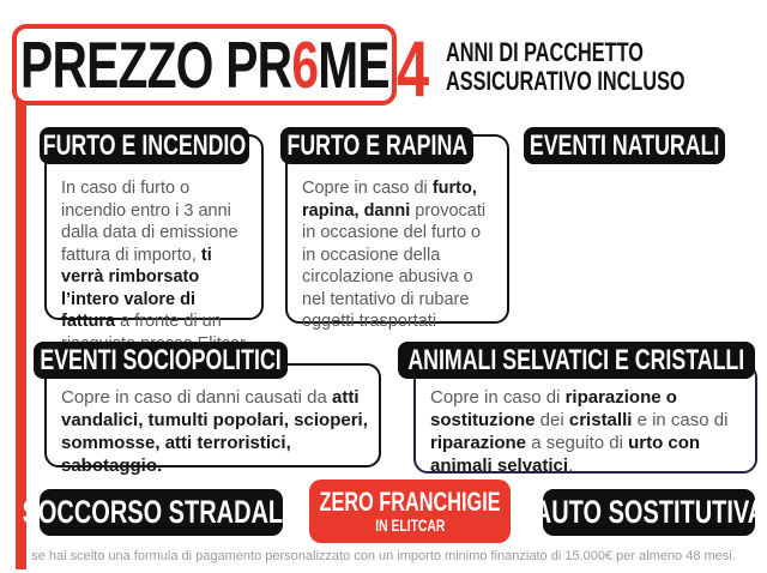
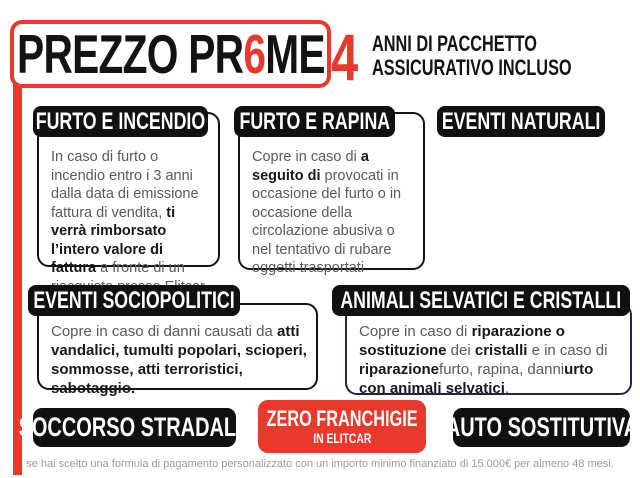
  PREZZO PR6ME
  4
  ANNI DI PACCHETTO
  ASSICURATIVO INCLUSO
- In caso di furto o incendio entro i 3 anni dalla data di emissione fattura di importo, ti verrà rimborsato l’intero valore di fattura a fronte di un
+ In caso di furto o incendio entro i 3 anni dalla data di emissione fattura di vendita, ti verrà rimborsato l’intero valore di fattura a fronte di un
  FURTO E INCENDIO
- Copre in caso di furto, rapina, danni provocati in occasione del furto o in occasione della circolazione abusiva o nel tentativo di rubare oggetti trasportati
+ Copre in caso di a seguito di provocati in occasione del furto o in occasione della circolazione abusiva o nel tentativo di rubare oggetti trasportati
  FURTO E RAPINA
  EVENTI NATURALI
  Copre in caso di danni causati da atti vandalici, tumulti popolari, scioperi, sommosse, atti terroristici, sabotaggio.
  EVENTI SOCIOPOLITICI
- Copre in caso di riparazione o sostituzione dei cristalli e in caso di riparazione a seguito di urto con animali selvatici.
+ Copre in caso di riparazione o sostituzione dei cristalli e in caso di riparazionefurto, rapina, danniurto con animali selvatici.
  ANIMALI SELVATICI E CRISTALLI
  SOCCORSO STRADALE
  ZERO FRANCHIGIE
  IN ELITCAR
  AUTO SOSTITUTIVA
  se hai scelto una formula di pagamento personalizzato con un importo minimo finanziato di 15.000€ per almeno 48 mesi.
